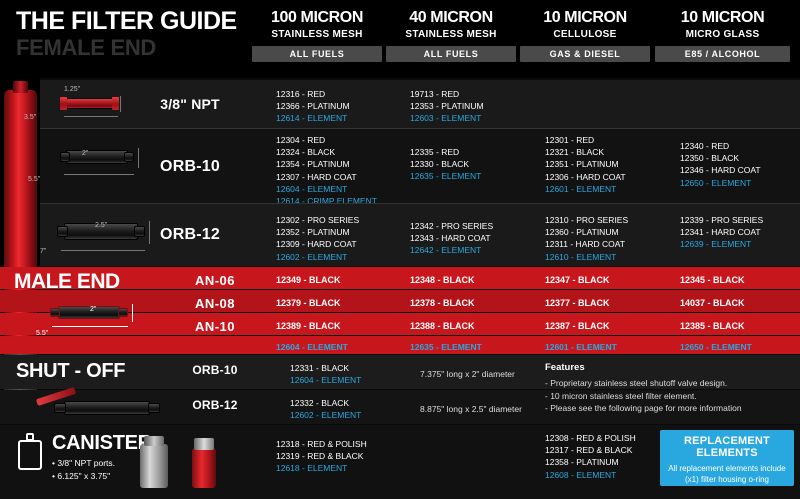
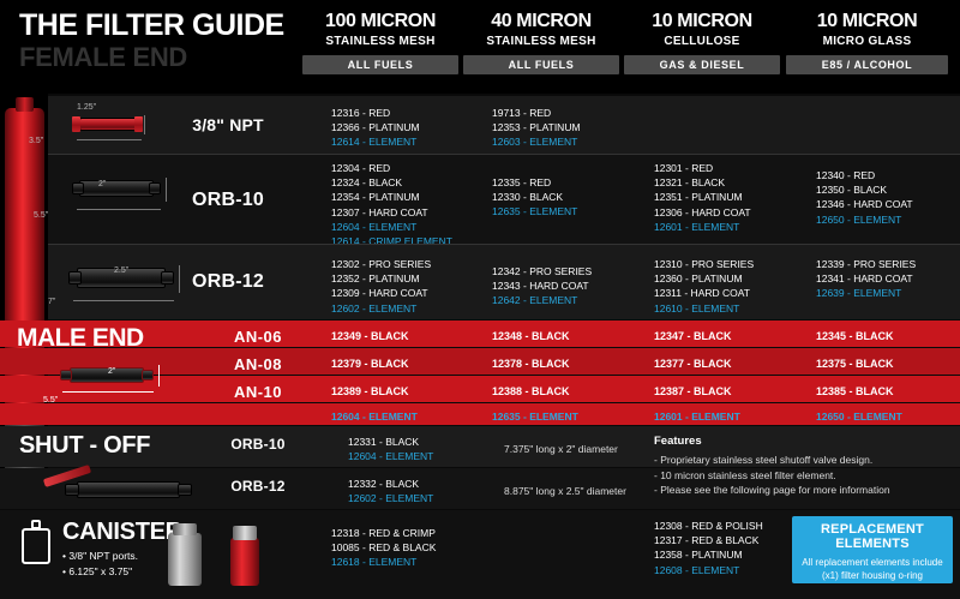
  THE FILTER GUIDE
  FEMALE END
  100 MICRON
  STAINLESS MESH
  ALL FUELS
  40 MICRON
  STAINLESS MESH
  ALL FUELS
  10 MICRON
  CELLULOSE
  GAS & DIESEL
  10 MICRON
  MICRO GLASS
  E85 / ALCOHOL
  3/8" NPT
  12316 - RED
  12366 - PLATINUM
  12614 - ELEMENT
  19713 - RED
  12353 - PLATINUM
  12603 - ELEMENT
  ORB-10
  12304 - RED
  12324 - BLACK
  12354 - PLATINUM
  12307 - HARD COAT
  12604 - ELEMENT
  12614 - CRIMP ELEMENT
  12335 - RED
  12330 - BLACK
  12635 - ELEMENT
  12301 - RED
  12321 - BLACK
  12351 - PLATINUM
  12306 - HARD COAT
  12601 - ELEMENT
  12340 - RED
  12350 - BLACK
  12346 - HARD COAT
  12650 - ELEMENT
  ORB-12
  12302 - PRO SERIES
  12352 - PLATINUM
  12309 - HARD COAT
  12602 - ELEMENT
  12342 - PRO SERIES
  12343 - HARD COAT
  12642 - ELEMENT
  12310 - PRO SERIES
  12360 - PLATINUM
  12311 - HARD COAT
  12610 - ELEMENT
  12339 - PRO SERIES
  12341 - HARD COAT
  12639 - ELEMENT
  MALE END
  AN-06
  AN-08
  AN-10
  12349 - BLACK
  12348 - BLACK
  12347 - BLACK
  12345 - BLACK
  12379 - BLACK
  12378 - BLACK
  12377 - BLACK
- 14037 - BLACK
+ 12375 - BLACK
  12389 - BLACK
  12388 - BLACK
  12387 - BLACK
  12385 - BLACK
  12604 - ELEMENT
  12635 - ELEMENT
  12601 - ELEMENT
  12650 - ELEMENT
  SHUT - OFF
  ORB-10
  ORB-12
  12331 - BLACK
  12604 - ELEMENT
  12332 - BLACK
  12602 - ELEMENT
  7.375" long x 2" diameter
  8.875" long x 2.5" diameter
  Features
  - Proprietary stainless steel shutoff valve design.
  - 10 micron stainless steel filter element.
  - Please see the following page for more information
  CANISTE
  • 3/8" NPT ports.
  • 6.125" x 3.75"
- 12318 - RED & POLISH
+ 12318 - RED & CRIMP
- 12319 - RED & BLACK
+ 10085 - RED & BLACK
  12618 - ELEMENT
  12308 - RED & POLISH
  12317 - RED & BLACK
  12358 - PLATINUM
  12608 - ELEMENT
  REPLACEMENT ELEMENTS
  All replacement elements include (x1) filter housing o-ring
